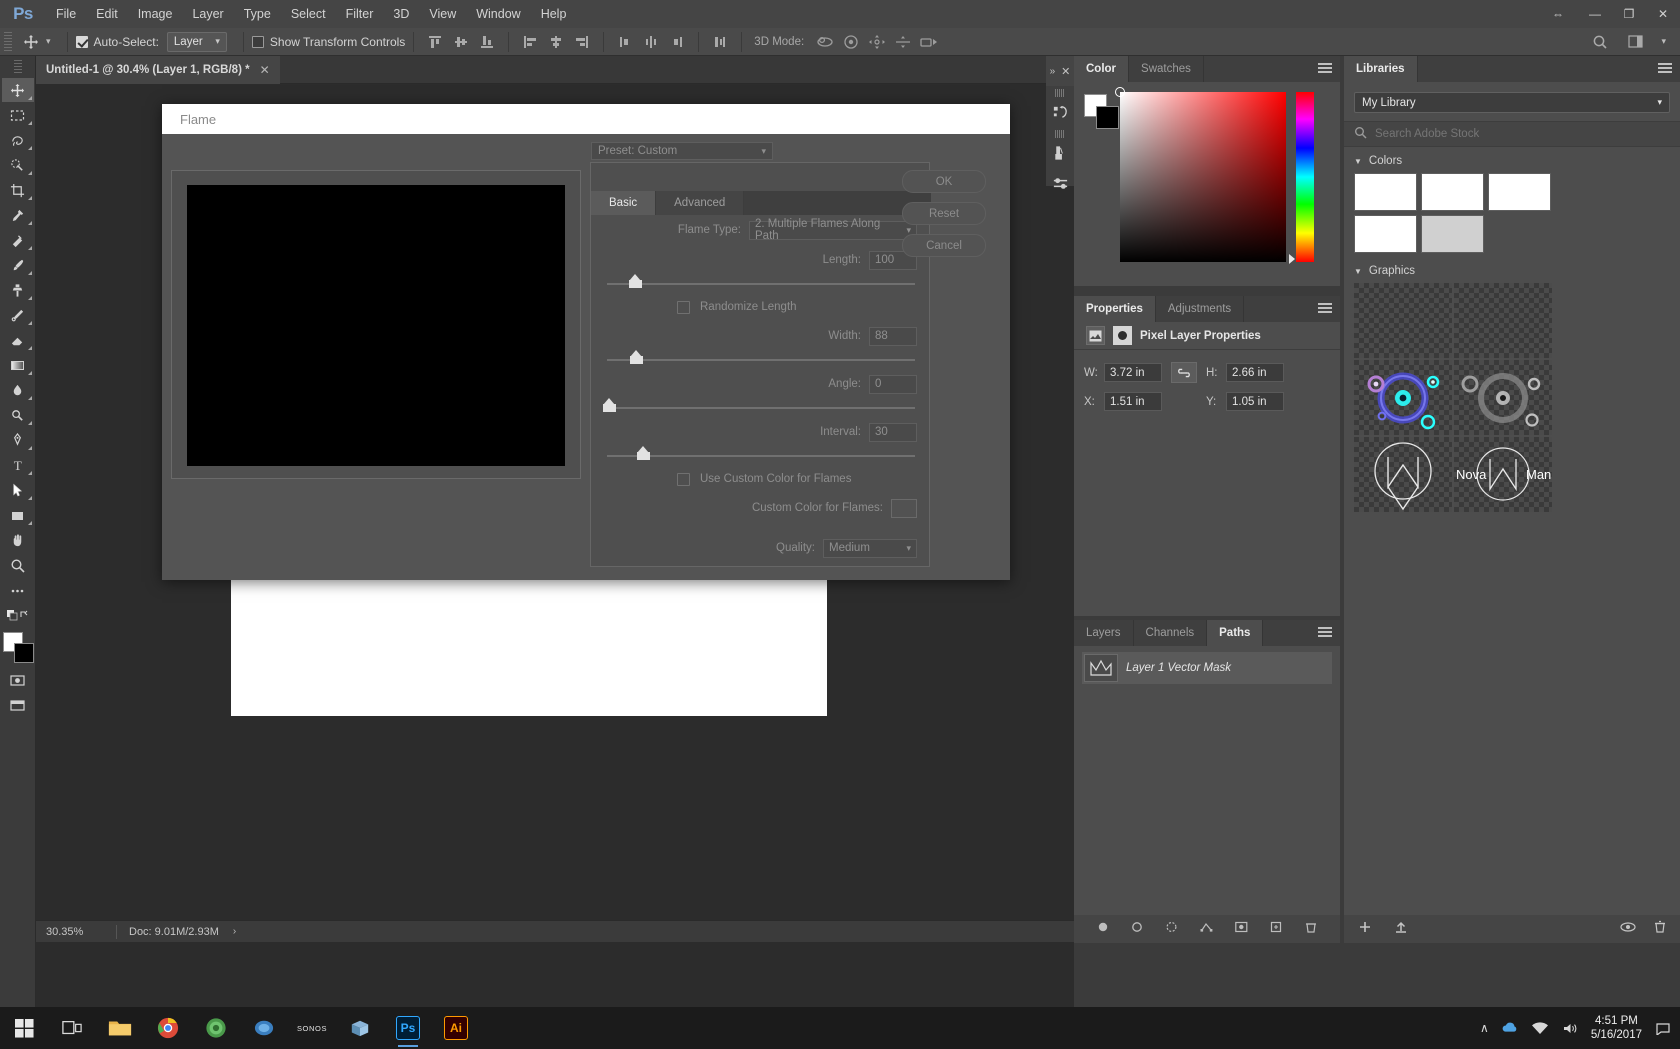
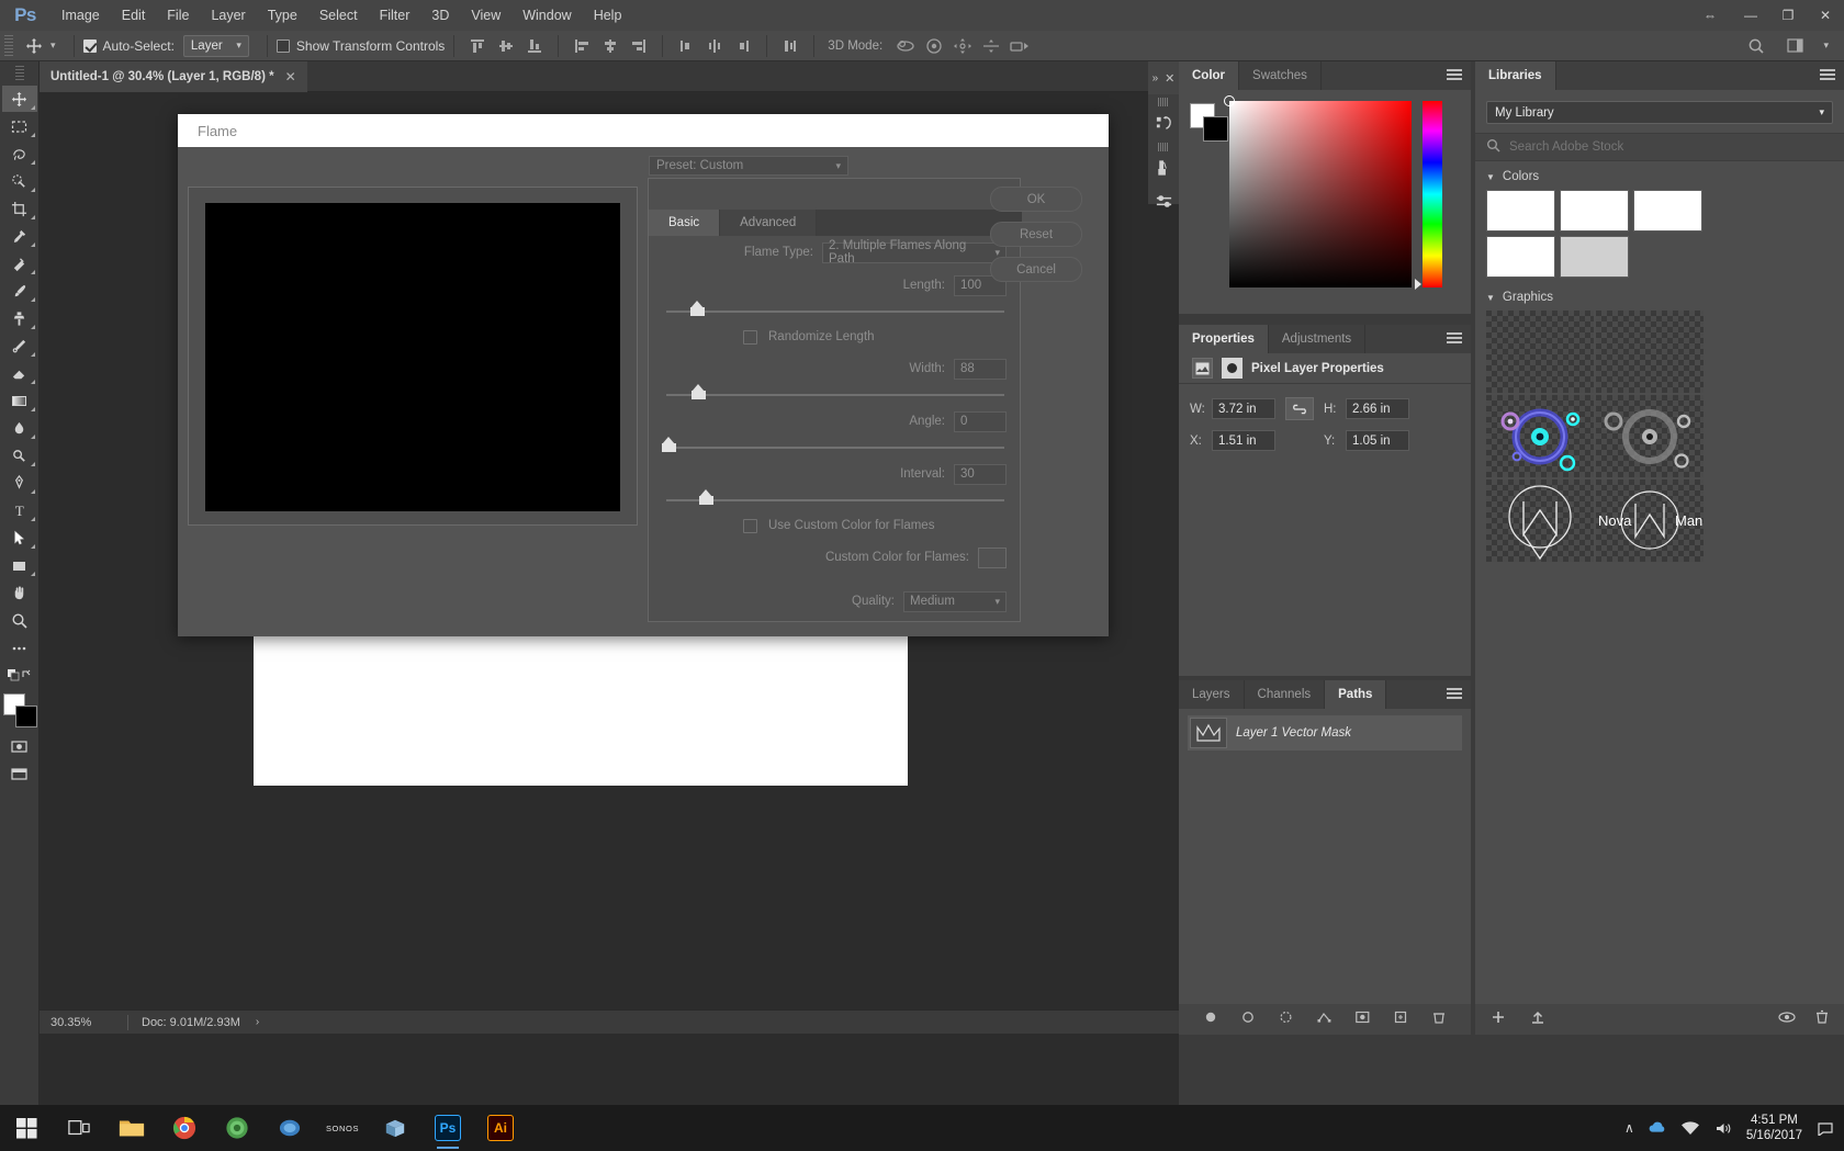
  Ps
- File
+ Image
  Edit
- Image
+ File
  Layer
  Type
  Select
  Filter
  3D
  View
  Window
  Help
  ⇔
  —
  ❐
  ✕
  ▾
  Auto-Select:
  Layer
  ▾
  Show Transform Controls
  3D Mode:
  ▾
  T
  Untitled-1 @ 30.4% (Layer 1, RGB/8) *
  ✕
  30.35%
  Doc: 9.01M/2.93M
  ›
  Flame
  Preset: Custom
  ▾
  Basic
  Advanced
  Flame Type:
  2. Multiple Flames Along Path
  ▾
  Length:
  100
  Randomize Length
  Width:
  88
  Angle:
  0
  Interval:
  30
  Use Custom Color for Flames
  Custom Color for Flames:
  Quality:
  Medium
  ▾
  OK
  Reset
  Cancel
  »
  ✕
  Color
  Swatches
  Properties
  Adjustments
  Pixel Layer Properties
  W:
  3.72 in
  H:
  2.66 in
  X:
  1.51 in
  Y:
  1.05 in
  Layers
  Channels
  Paths
  Layer 1 Vector Mask
  Libraries
  My Library
  ▾
  Search Adobe Stock
  ▼
  Colors
  ▼
  Graphics
  Nova
  Man
  SONOS
  Ps
  Ai
  ∧
  4:51 PM
  5/16/2017
